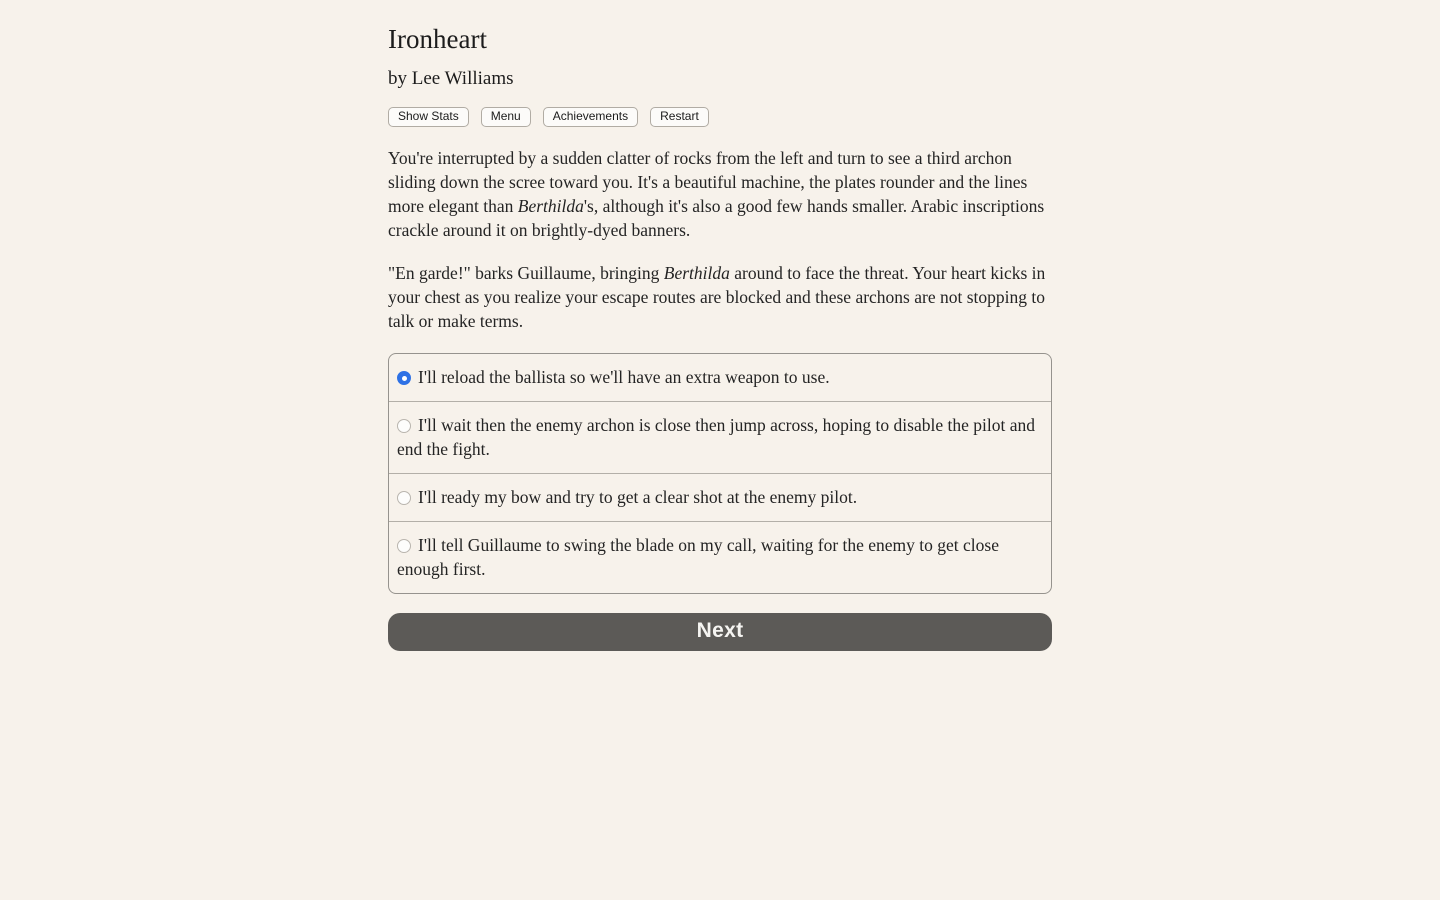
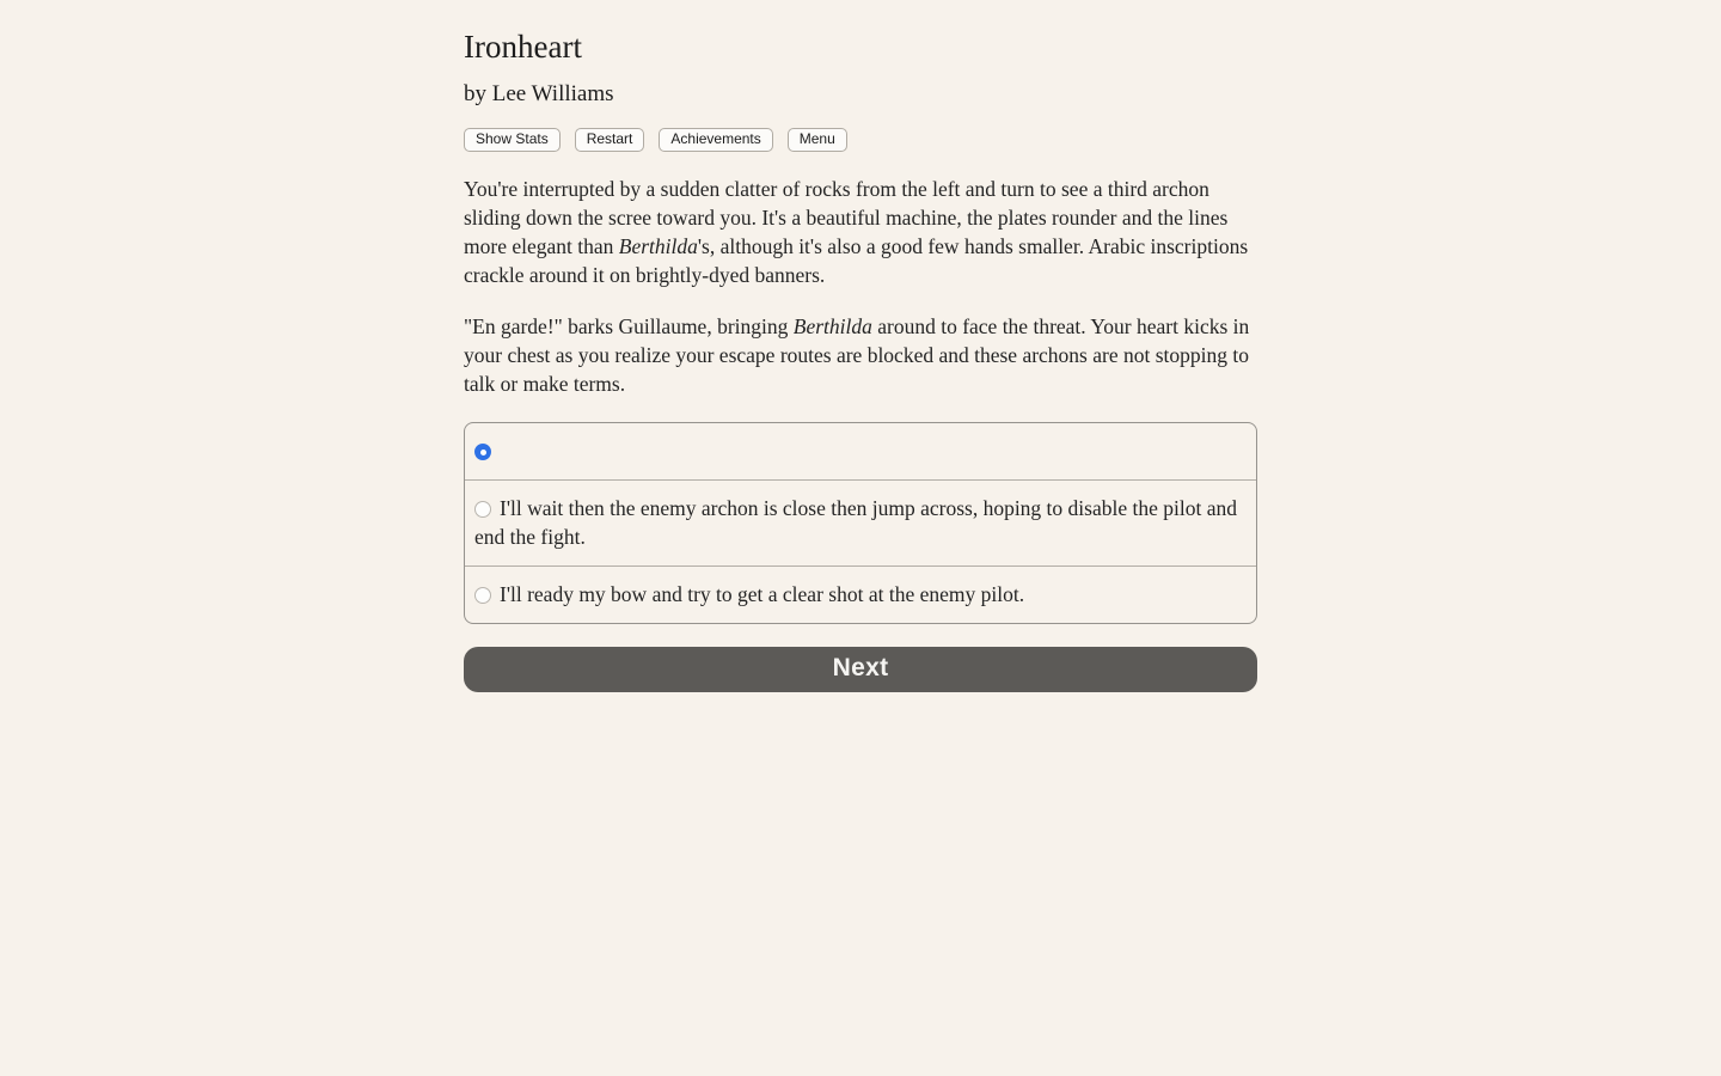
  Ironheart
  by Lee Williams
  Show Stats
- Menu
+ Restart
  Achievements
- Restart
+ Menu
  You're interrupted by a sudden clatter of rocks from the left and turn to see a third archon sliding down the scree toward you. It's a beautiful machine, the plates rounder and the lines more elegant than Berthilda's, although it's also a good few hands smaller. Arabic inscriptions crackle around it on brightly-dyed banners.
  "En garde!" barks Guillaume, bringing Berthilda around to face the threat. Your heart kicks in your chest as you realize your escape routes are blocked and these archons are not stopping to talk or make terms.
- I'll reload the ballista so we'll have an extra weapon to use.
  I'll wait then the enemy archon is close then jump across, hoping to disable the pilot and end the fight.
  I'll ready my bow and try to get a clear shot at the enemy pilot.
- I'll tell Guillaume to swing the blade on my call, waiting for the enemy to get close enough first.
  Next
